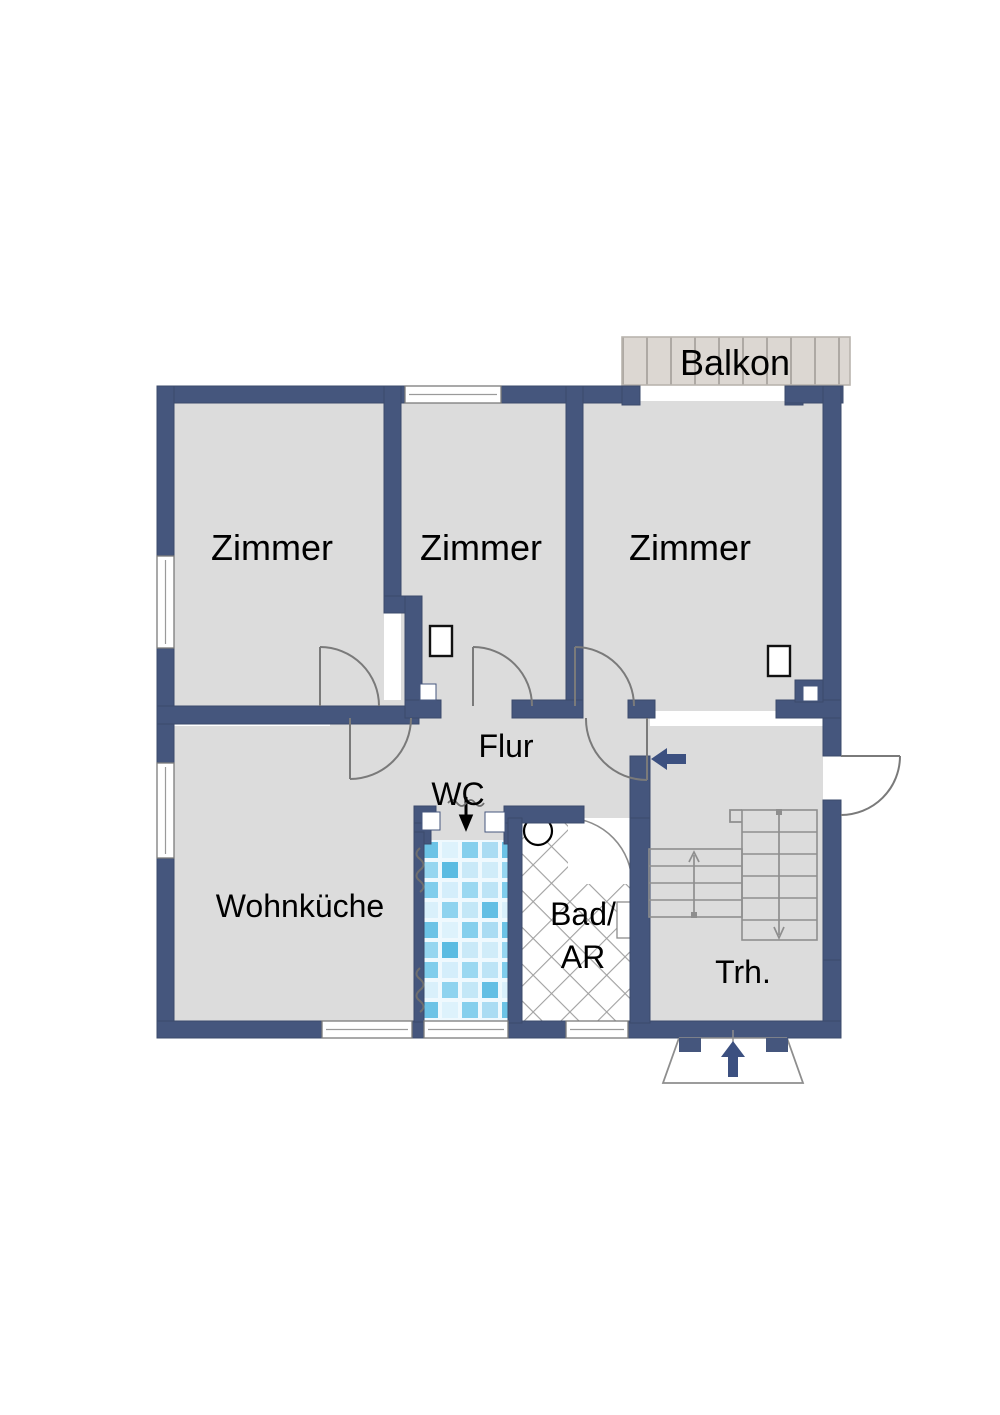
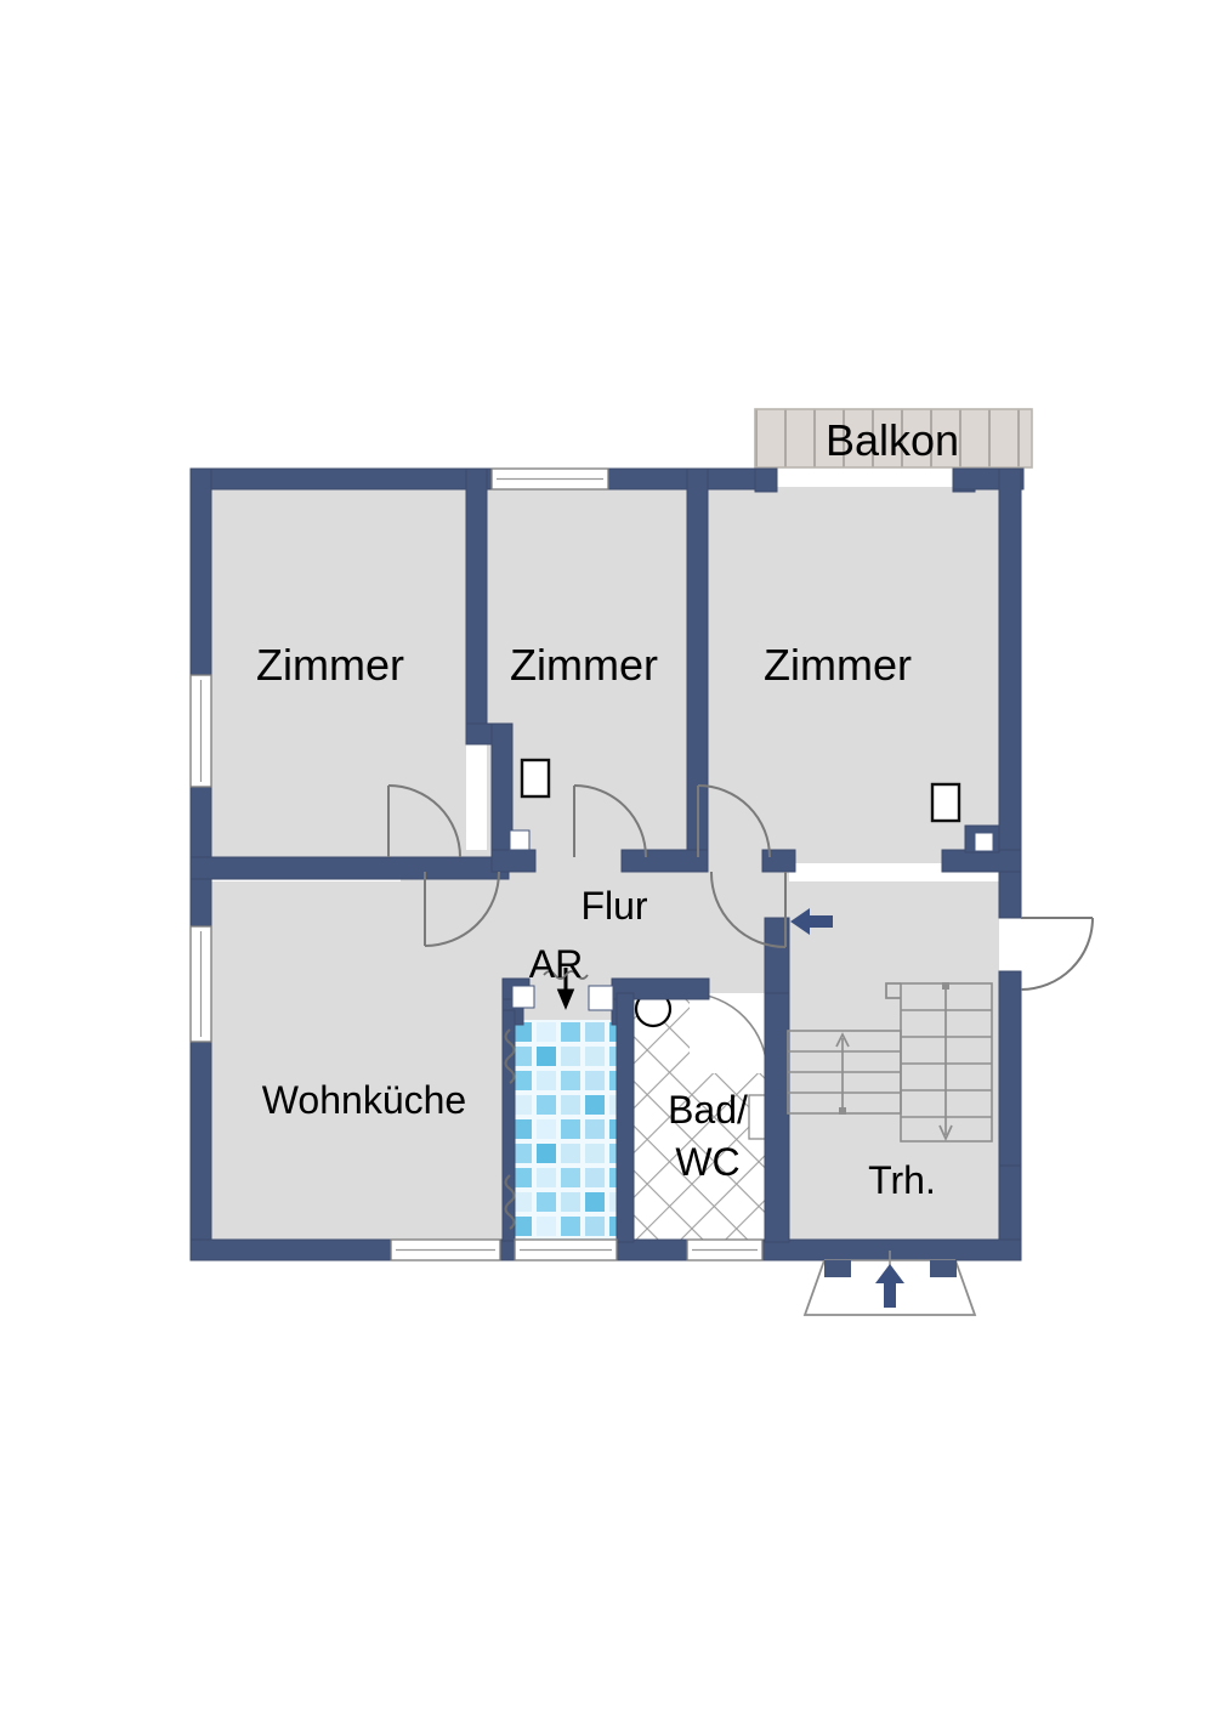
  Balkon
  Zimmer
  Zimmer
  Zimmer
  Flur
- WC
+ AR
  Wohnküche
  Bad/
- AR
+ WC
  Trh.
